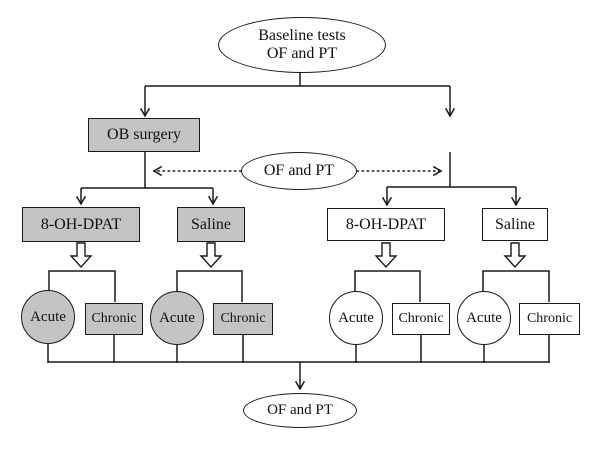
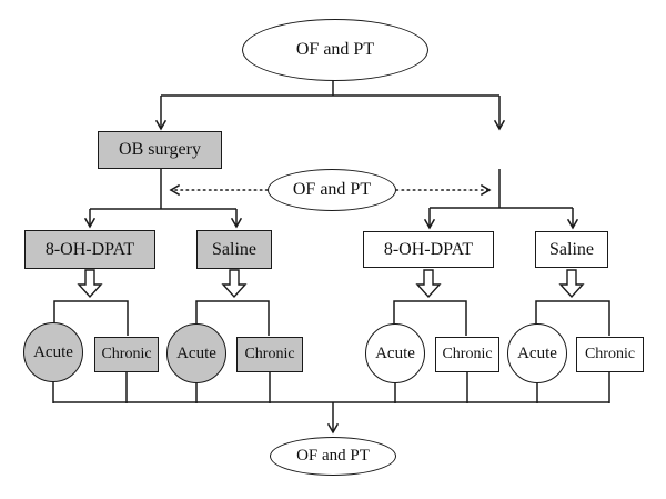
- Baseline tests
  OF and PT
  OB surgery
  OF and PT
  8-OH-DPAT
  Saline
  8-OH-DPAT
  Saline
  Acute
  Acute
  Acute
  Acute
  Chronic
  Chronic
  Chronic
  Chronic
  OF and PT
